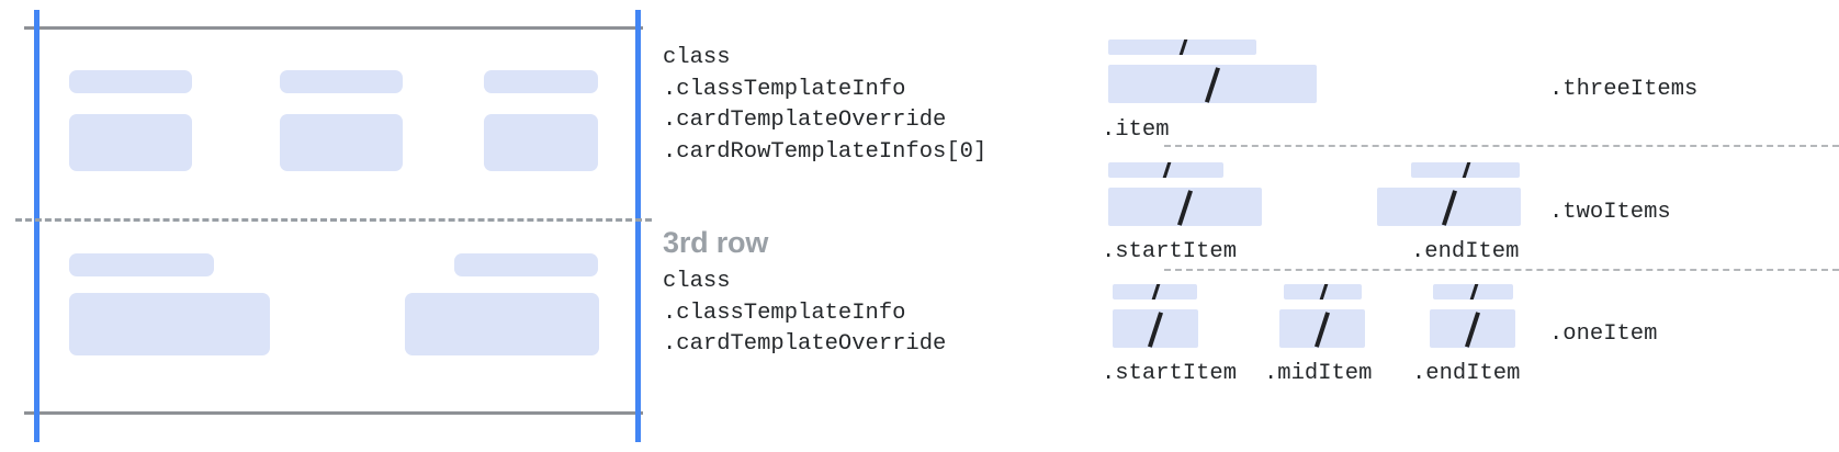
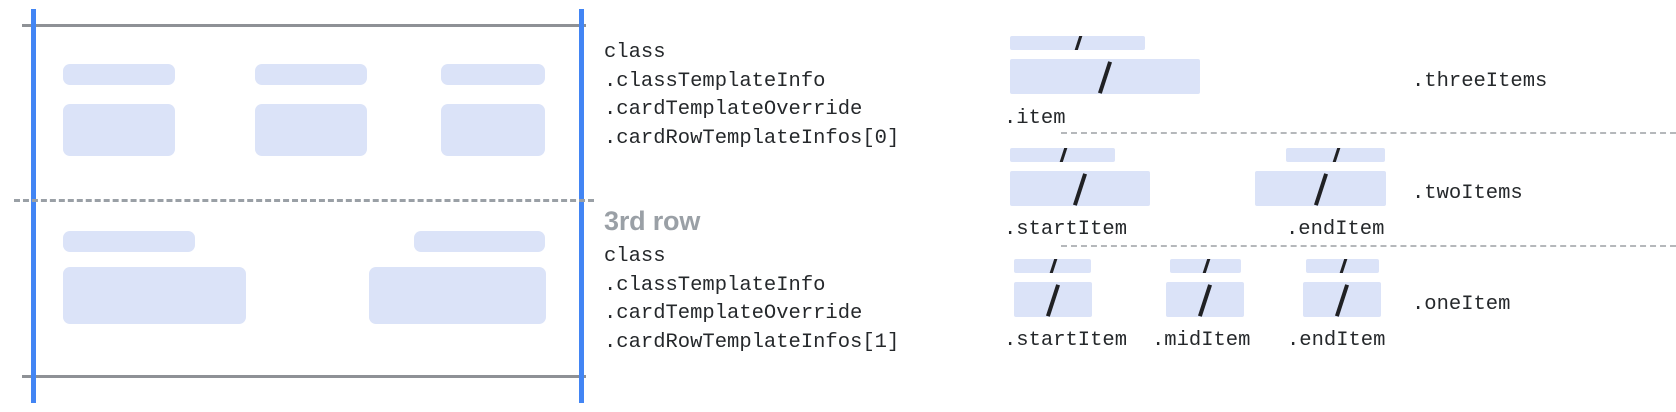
  class
  .classTemplateInfo
  .cardTemplateOverride
  .cardRowTemplateInfos[0]
  3rd row
  class
  .classTemplateInfo
  .cardTemplateOverride
+ .cardRowTemplateInfos[1]
  .item
  .threeItems
  .startItem
  .endItem
  .twoItems
  .startItem
  .midItem
  .endItem
  .oneItem
